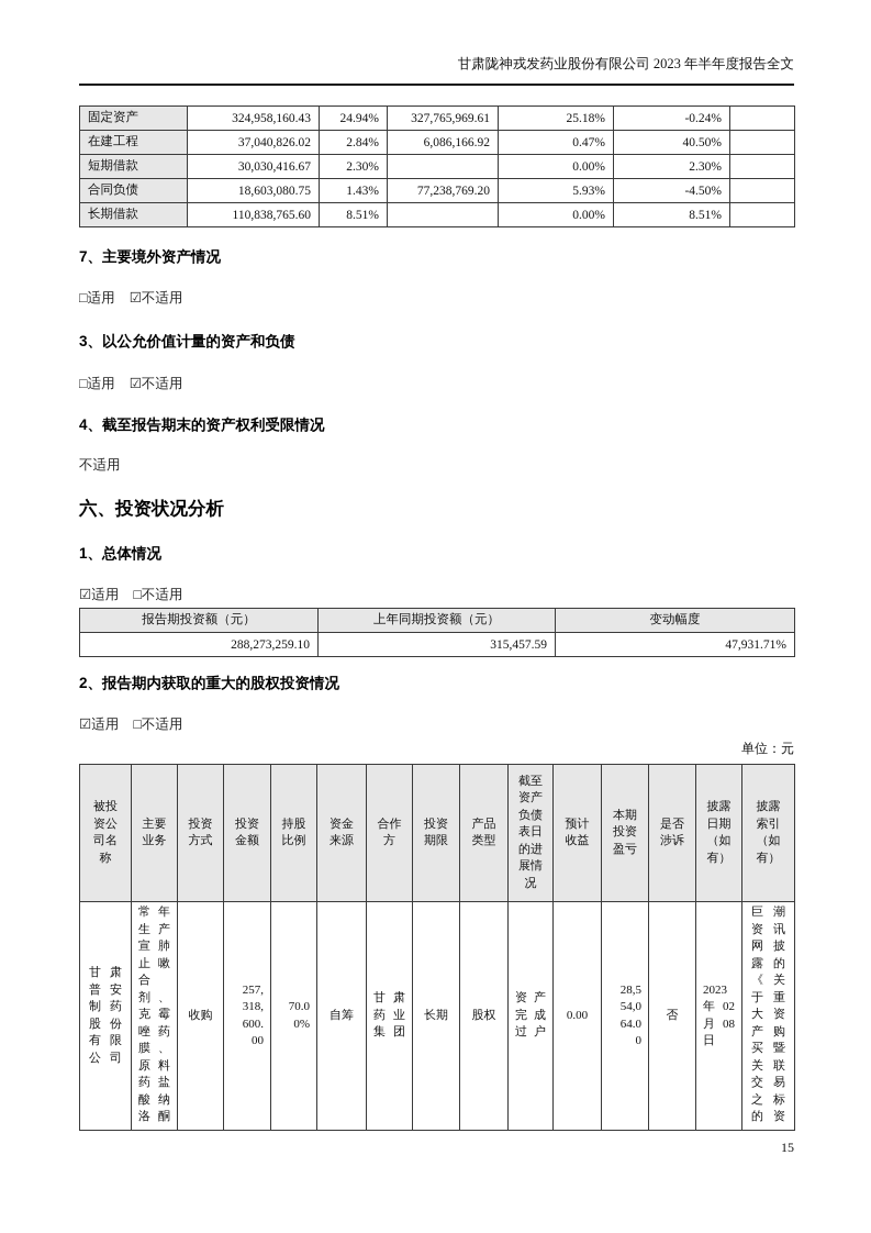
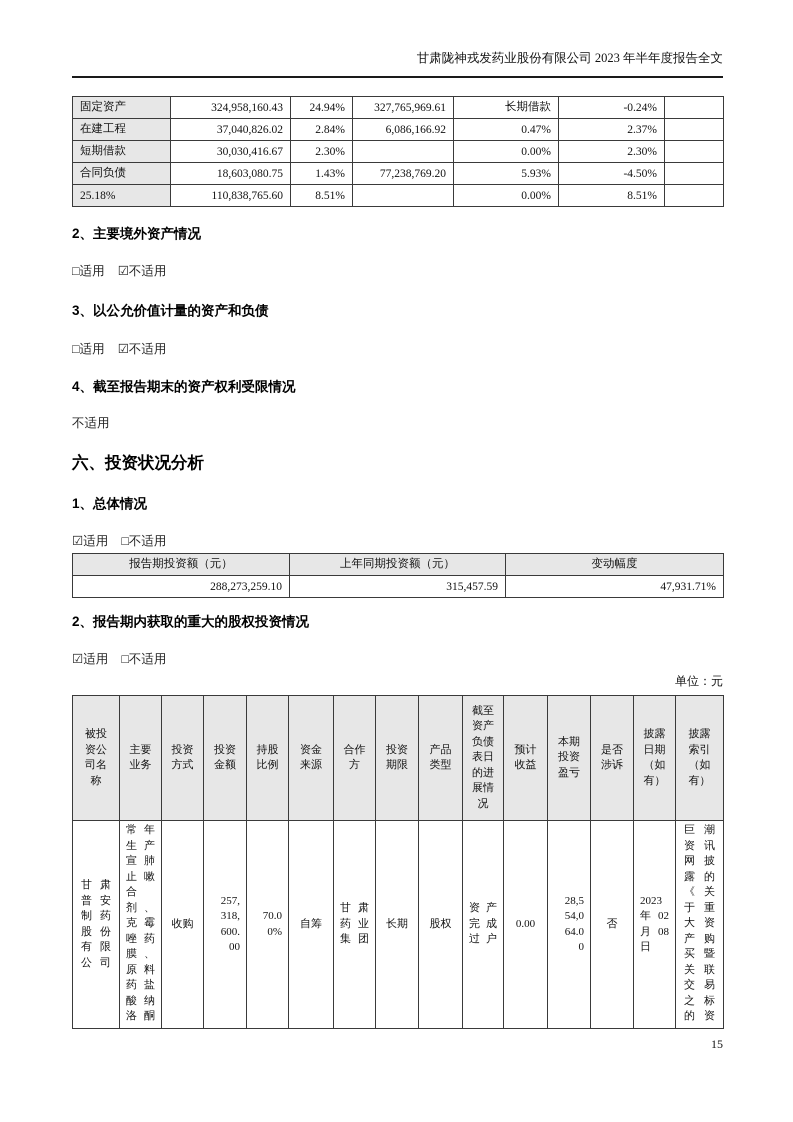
  甘肃陇神戎发药业股份有限公司 2023 年半年度报告全文
- 固定资产	324,958,160.43	24.94%	327,765,969.61	25.18%	-0.24%
+ 固定资产	324,958,160.43	24.94%	327,765,969.61	长期借款	-0.24%
- 在建工程	37,040,826.02	2.84%	6,086,166.92	0.47%	40.50%
+ 在建工程	37,040,826.02	2.84%	6,086,166.92	0.47%	2.37%
  短期借款	30,030,416.67	2.30%		0.00%	2.30%
  合同负债	18,603,080.75	1.43%	77,238,769.20	5.93%	-4.50%
- 长期借款	110,838,765.60	8.51%		0.00%	8.51%
+ 25.18%	110,838,765.60	8.51%		0.00%	8.51%
- 7、主要境外资产情况
+ 2、主要境外资产情况
  □适用 ☑不适用
  3、以公允价值计量的资产和负债
  □适用 ☑不适用
  4、截至报告期末的资产权利受限情况
  不适用
  六、投资状况分析
  1、总体情况
  ☑适用 □不适用
  报告期投资额（元）	上年同期投资额（元）	变动幅度
  288,273,259.10	315,457.59	47,931.71%
  2、报告期内获取的重大的股权投资情况
  ☑适用 □不适用
  单位：元
  被投资公司名称	主要业务	投资方式	投资金额	持股比例	资金来源	合作方	投资期限	产品类型	截至资产负债表日的进展情况	预计收益	本期投资盈亏	是否涉诉	披露日期（如有）	披露索引（如有）
  甘肃普安制药股份有限公司	常年生产宣肺止嗽合剂、克霉唑药膜、原料药盐酸纳洛酮	收购	257, 318, 600. 00	70.0 0%	自筹	甘肃药业集团	长期	股权	资产完成过户	0.00	28,5 54,0 64.0 0	否	2023年02月08日	巨潮资讯网披露的《关于重大资产购买暨关联交易之标的资
  15
